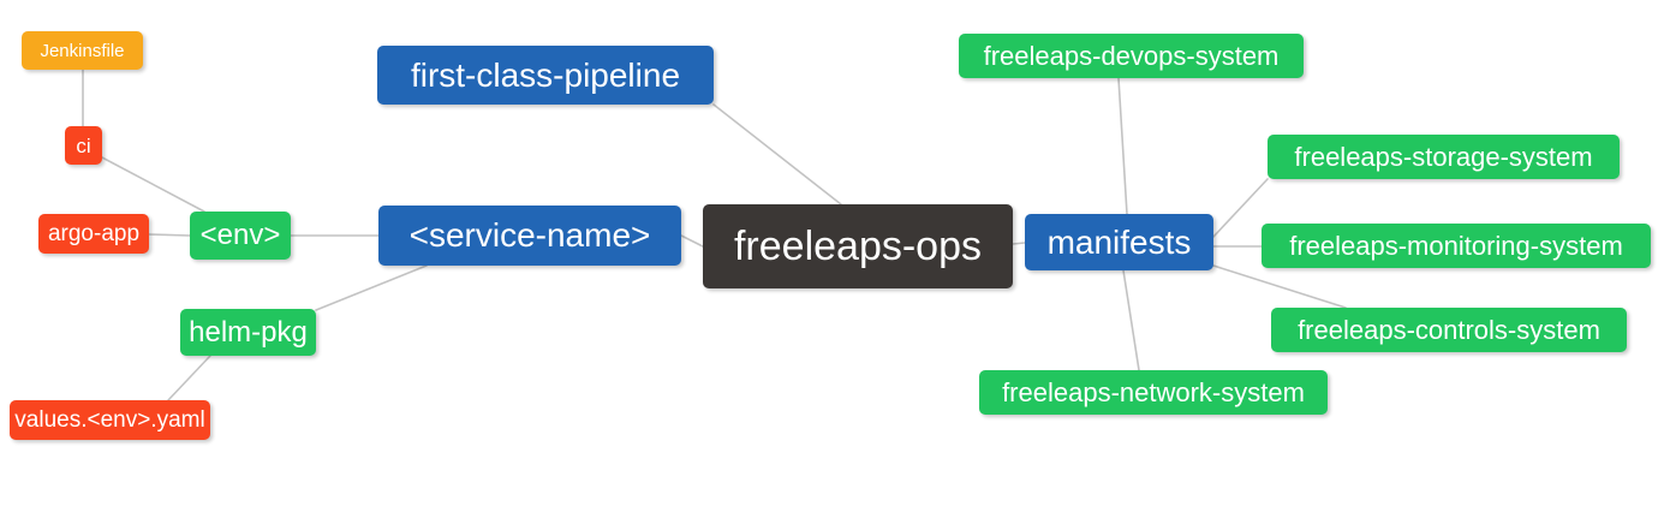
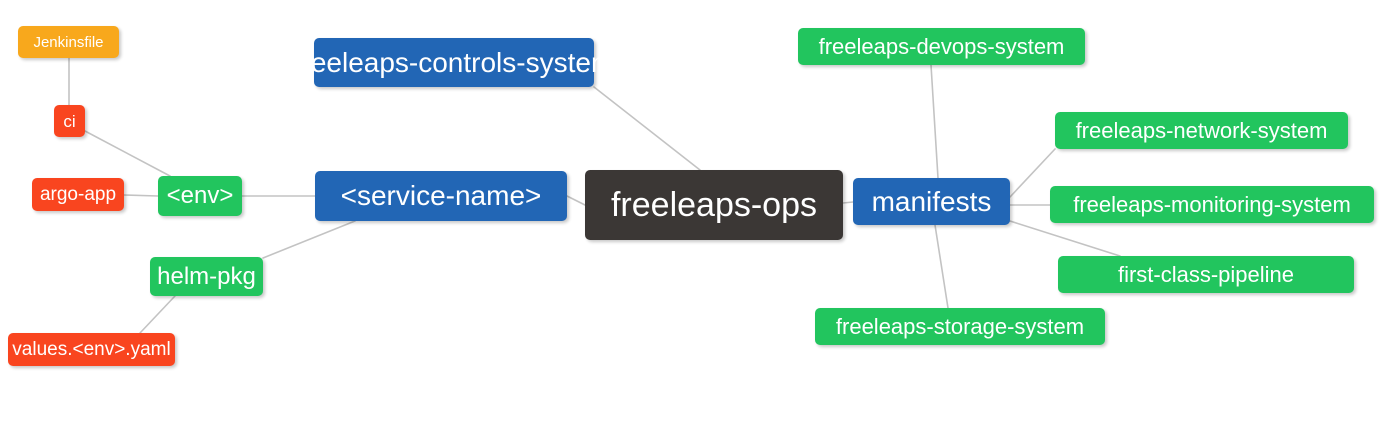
  freeleaps-ops
  <service-name>
- first-class-pipeline
+ freeleaps-controls-system
  manifests
  <env>
  helm-pkg
  ci
  Jenkinsfile
  argo-app
  values.<env>.yaml
  freeleaps-devops-system
- freeleaps-storage-system
+ freeleaps-network-system
  freeleaps-monitoring-system
- freeleaps-controls-system
+ first-class-pipeline
- freeleaps-network-system
+ freeleaps-storage-system
